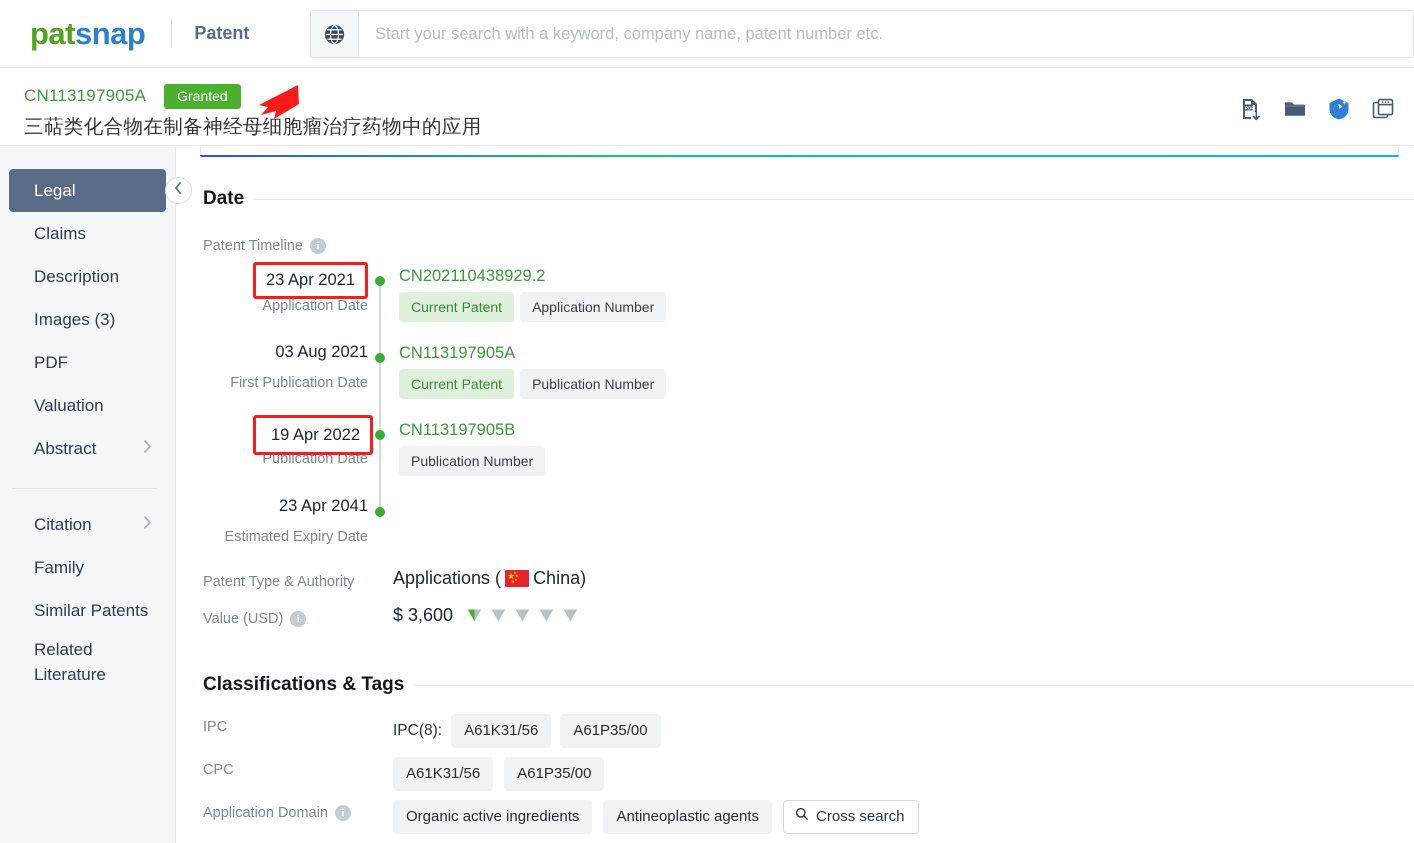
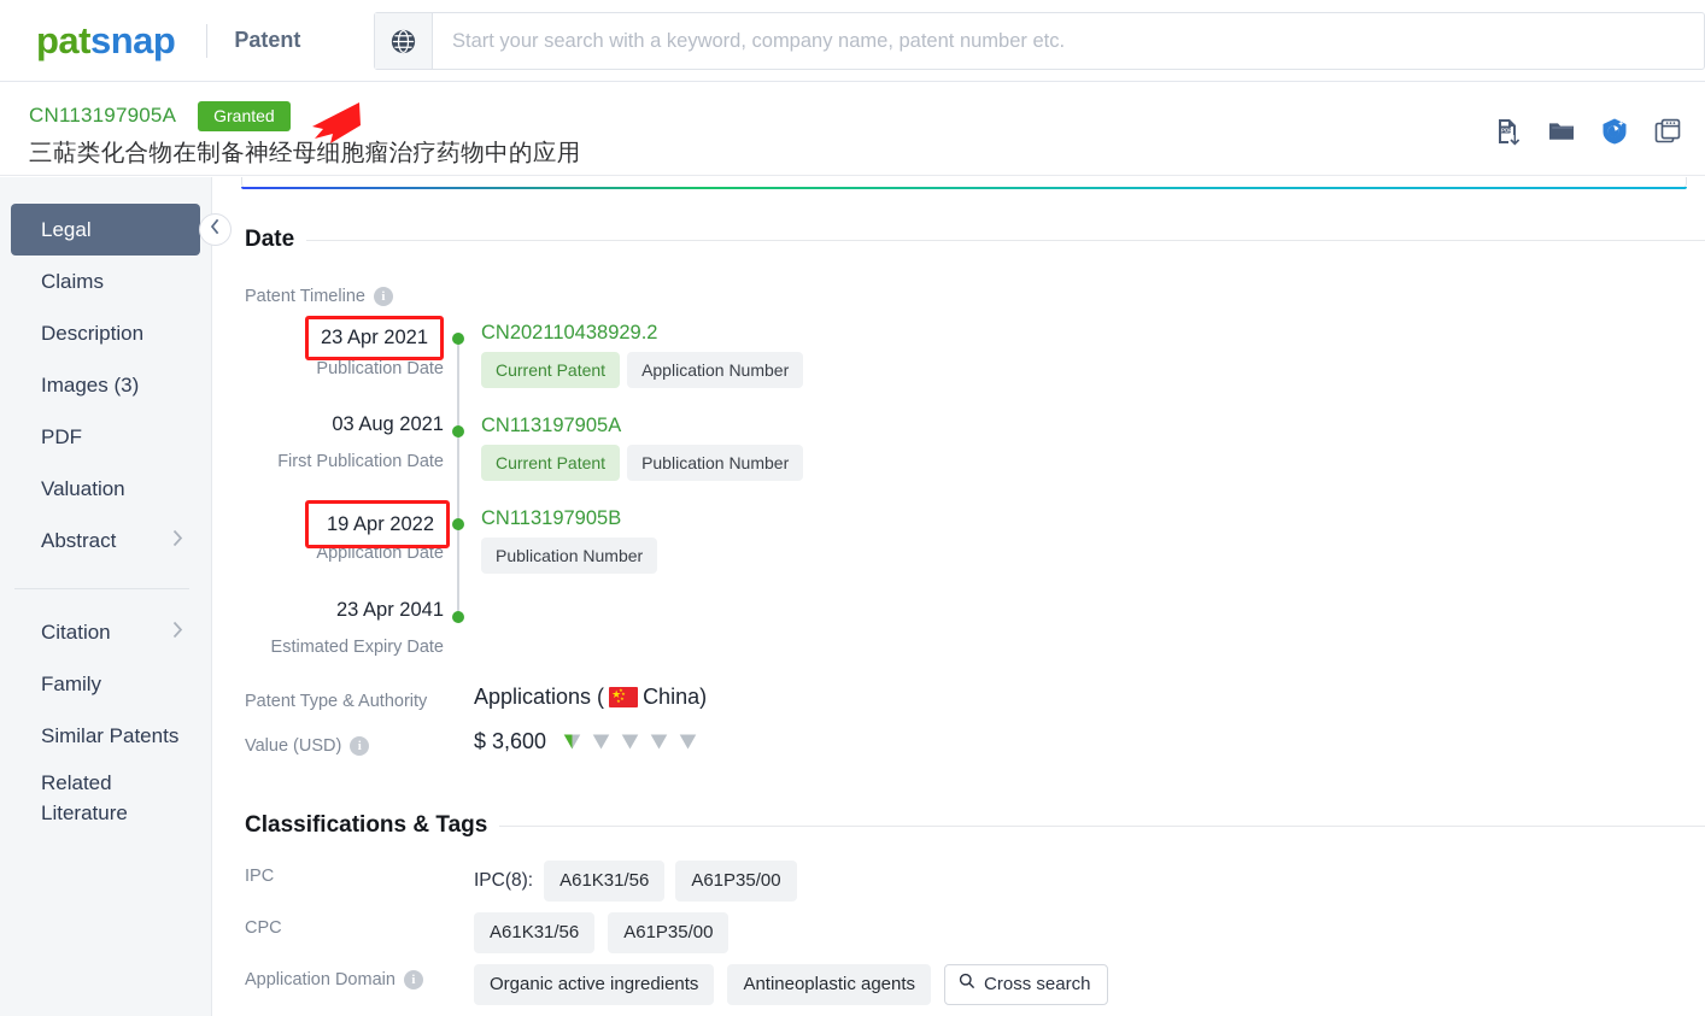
  patsnap
  Patent
  Start your search with a keyword, company name, patent number etc.
  CN113197905A
  Granted
  三萜类化合物在制备神经母细胞瘤治疗药物中的应用
  Legal
  Claims
  Description
  Images (3)
  PDF
  Valuation
  Abstract
  Citation
  Family
  Similar Patents
  Related
  Literature
  Date
  Patent Timeline
  i
  23 Apr 2021
- Application Date
+ Publication Date
  CN202110438929.2
  Current Patent
  Application Number
  03 Aug 2021
  First Publication Date
  CN113197905A
  Current Patent
  Publication Number
  19 Apr 2022
- Publication Date
+ Application Date
  CN113197905B
  Publication Number
  23 Apr 2041
  Estimated Expiry Date
  Patent Type & Authority
  Applications (
  ★
  China)
  Value (USD)
  i
  $ 3,600
  Classifications & Tags
  IPC
  IPC(8):
  A61K31/56
  A61P35/00
  CPC
  A61K31/56
  A61P35/00
  Application Domain
  i
  Organic active ingredients
  Antineoplastic agents
  Cross search
